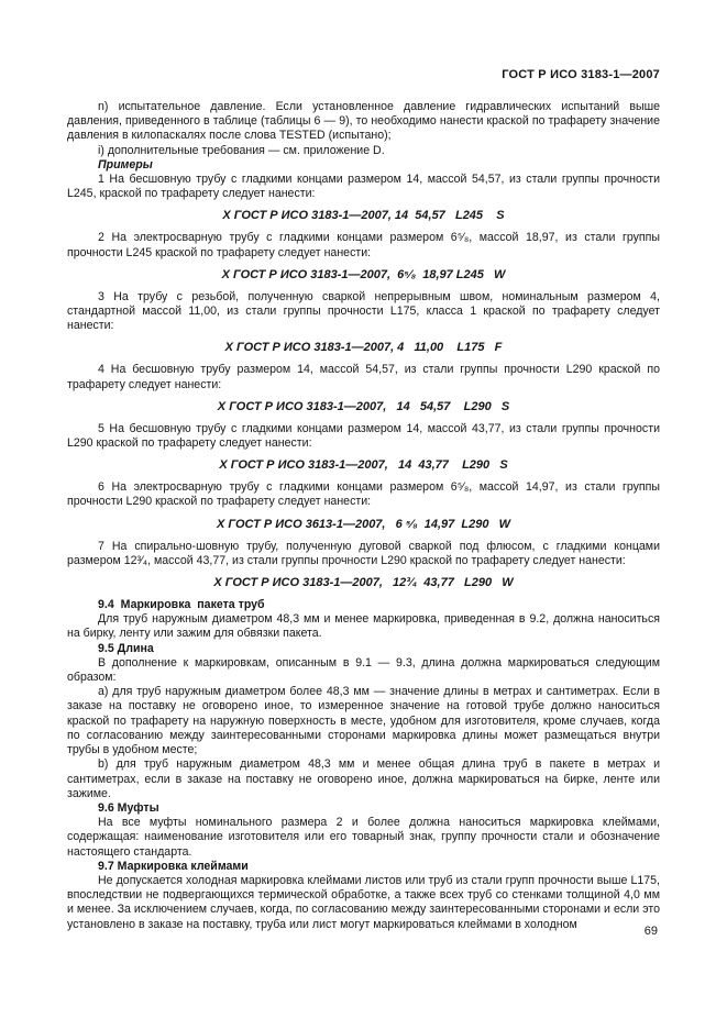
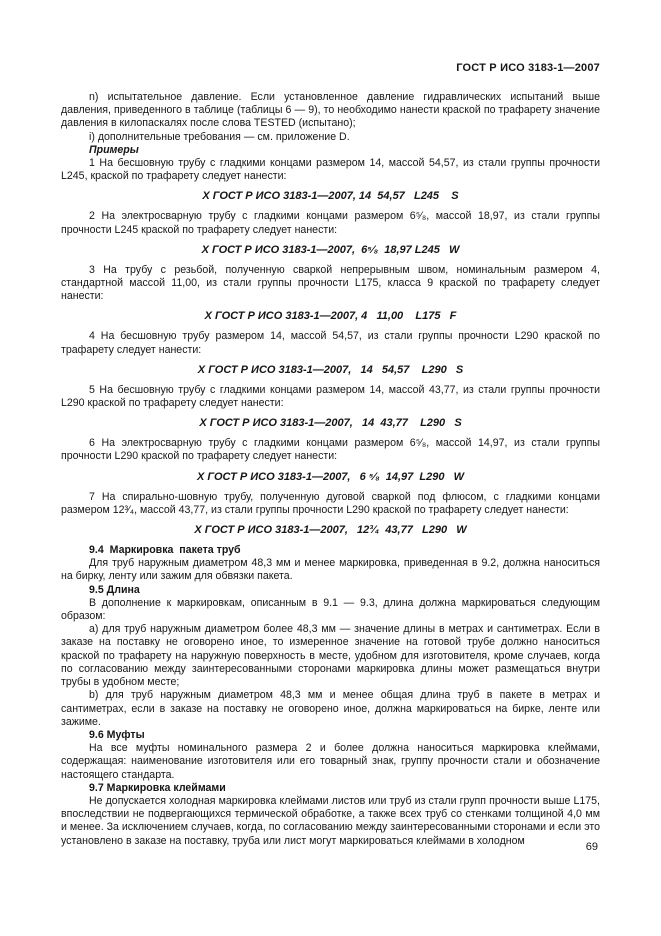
  ГОСТ Р ИСО 3183-1—2007
  n) испытательное давление. Если установленное давление гидравлических испытаний выше давления, приведенного в таблице (таблицы 6 — 9), то необходимо нанести краской по трафарету значение давления в килопаскалях после слова TESTED (испытано);
  i) дополнительные требования — см. приложение D.
  Примеры
  1 На бесшовную трубу с гладкими концами размером 14, массой 54,57, из стали группы прочности L245, краской по трафарету следует нанести:
  Х ГОСТ Р ИСО 3183-1—2007, 14 54,57 L245 S
  2 На электросварную трубу с гладкими концами размером 6⁵⁄₈, массой 18,97, из стали группы прочности L245 краской по трафарету следует нанести:
  Х ГОСТ Р ИСО 3183-1—2007, 6⁵⁄₈ 18,97 L245 W
- 3 На трубу с резьбой, полученную сваркой непрерывным швом, номинальным размером 4, стандартной массой 11,00, из стали группы прочности L175, класса 1 краской по трафарету следует нанести:
+ 3 На трубу с резьбой, полученную сваркой непрерывным швом, номинальным размером 4, стандартной массой 11,00, из стали группы прочности L175, класса 9 краской по трафарету следует нанести:
  Х ГОСТ Р ИСО 3183-1—2007, 4 11,00 L175 F
  4 На бесшовную трубу размером 14, массой 54,57, из стали группы прочности L290 краской по трафарету следует нанести:
  Х ГОСТ Р ИСО 3183-1—2007, 14 54,57 L290 S
  5 На бесшовную трубу с гладкими концами размером 14, массой 43,77, из стали группы прочности L290 краской по трафарету следует нанести:
  Х ГОСТ Р ИСО 3183-1—2007, 14 43,77 L290 S
  6 На электросварную трубу с гладкими концами размером 6⁵⁄₈, массой 14,97, из стали группы прочности L290 краской по трафарету следует нанести:
- Х ГОСТ Р ИСО 3613-1—2007, 6 ⁵⁄₈ 14,97 L290 W
+ Х ГОСТ Р ИСО 3183-1—2007, 6 ⁵⁄₈ 14,97 L290 W
  7 На спирально-шовную трубу, полученную дуговой сваркой под флюсом, с гладкими концами размером 12³⁄₄, массой 43,77, из стали группы прочности L290 краской по трафарету следует нанести:
  Х ГОСТ Р ИСО 3183-1—2007, 12³⁄₄ 43,77 L290 W
  9.4 Маркировка пакета труб
  Для труб наружным диаметром 48,3 мм и менее маркировка, приведенная в 9.2, должна наноситься на бирку, ленту или зажим для обвязки пакета.
  9.5 Длина
  В дополнение к маркировкам, описанным в 9.1 — 9.3, длина должна маркироваться следующим образом:
  a) для труб наружным диаметром более 48,3 мм — значение длины в метрах и сантиметрах. Если в заказе на поставку не оговорено иное, то измеренное значение на готовой трубе должно наноситься краской по трафарету на наружную поверхность в месте, удобном для изготовителя, кроме случаев, когда по согласованию между заинтересованными сторонами маркировка длины может размещаться внутри трубы в удобном месте;
  b) для труб наружным диаметром 48,3 мм и менее общая длина труб в пакете в метрах и сантиметрах, если в заказе на поставку не оговорено иное, должна маркироваться на бирке, ленте или зажиме.
  9.6 Муфты
  На все муфты номинального размера 2 и более должна наноситься маркировка клеймами, содержащая: наименование изготовителя или его товарный знак, группу прочности стали и обозначение настоящего стандарта.
  9.7 Маркировка клеймами
  Не допускается холодная маркировка клеймами листов или труб из стали групп прочности выше L175, впоследствии не подвергающихся термической обработке, а также всех труб со стенками толщиной 4,0 мм и менее. За исключением случаев, когда, по согласованию между заинтересованными сторонами и если это установлено в заказе на поставку, труба или лист могут маркироваться клеймами в холодном
  69
